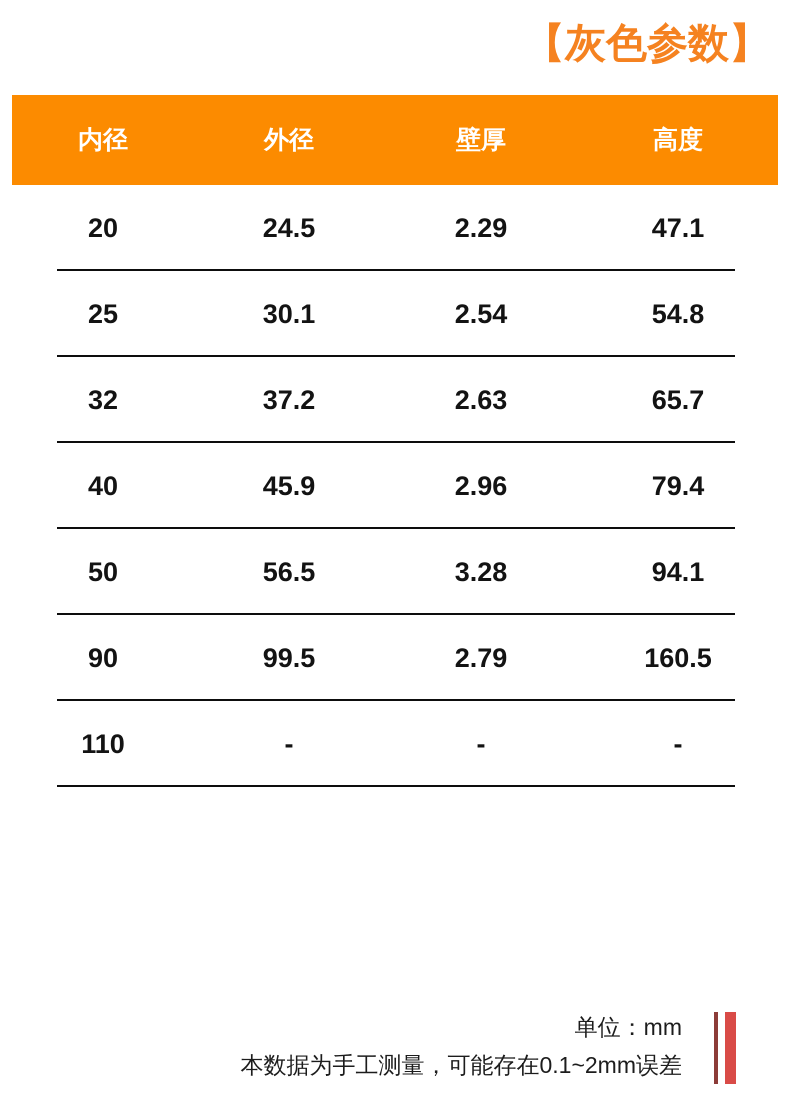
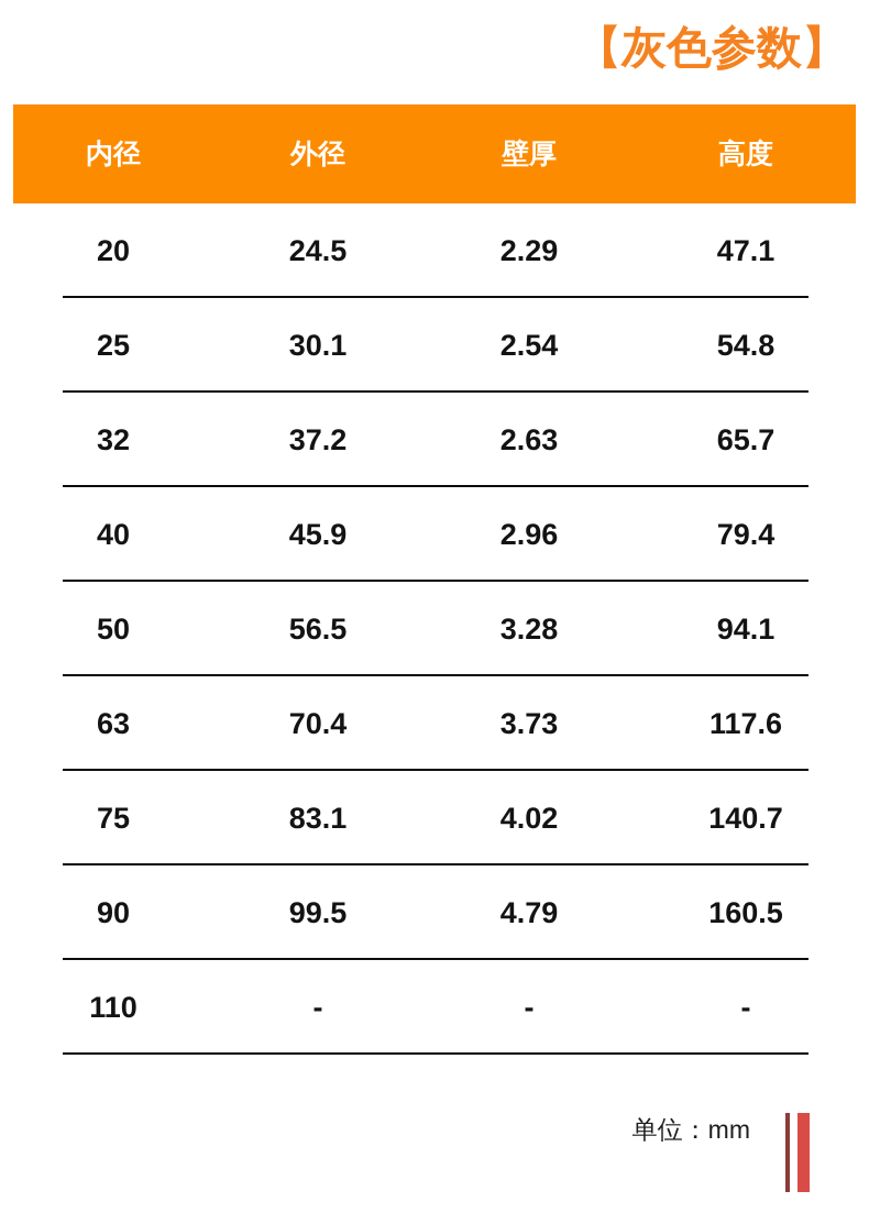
  【灰色参数】
  内径
  外径
  壁厚
  高度
  20
  24.5
  2.29
  47.1
  25
  30.1
  2.54
  54.8
  32
  37.2
  2.63
  65.7
  40
  45.9
  2.96
  79.4
  50
  56.5
  3.28
  94.1
+ 63
+ 70.4
+ 3.73
+ 117.6
+ 75
+ 83.1
+ 4.02
+ 140.7
  90
  99.5
- 2.79
+ 4.79
  160.5
  110
  -
  -
  -
  单位：mm
- 本数据为手工测量，可能存在0.1~2mm误差
